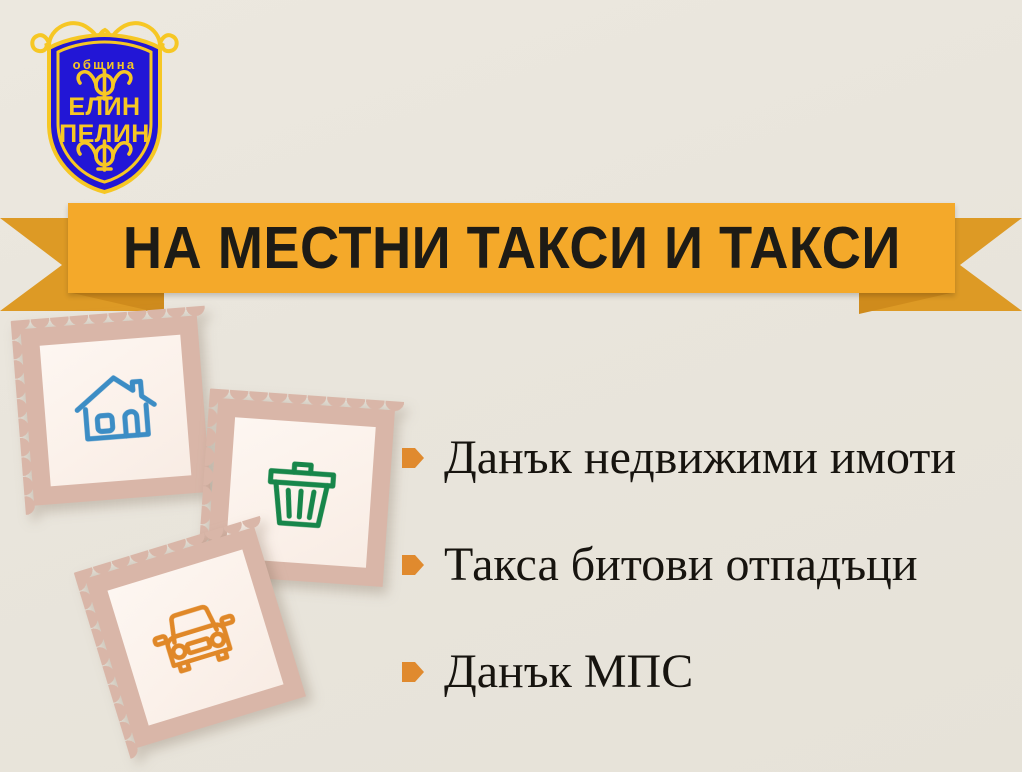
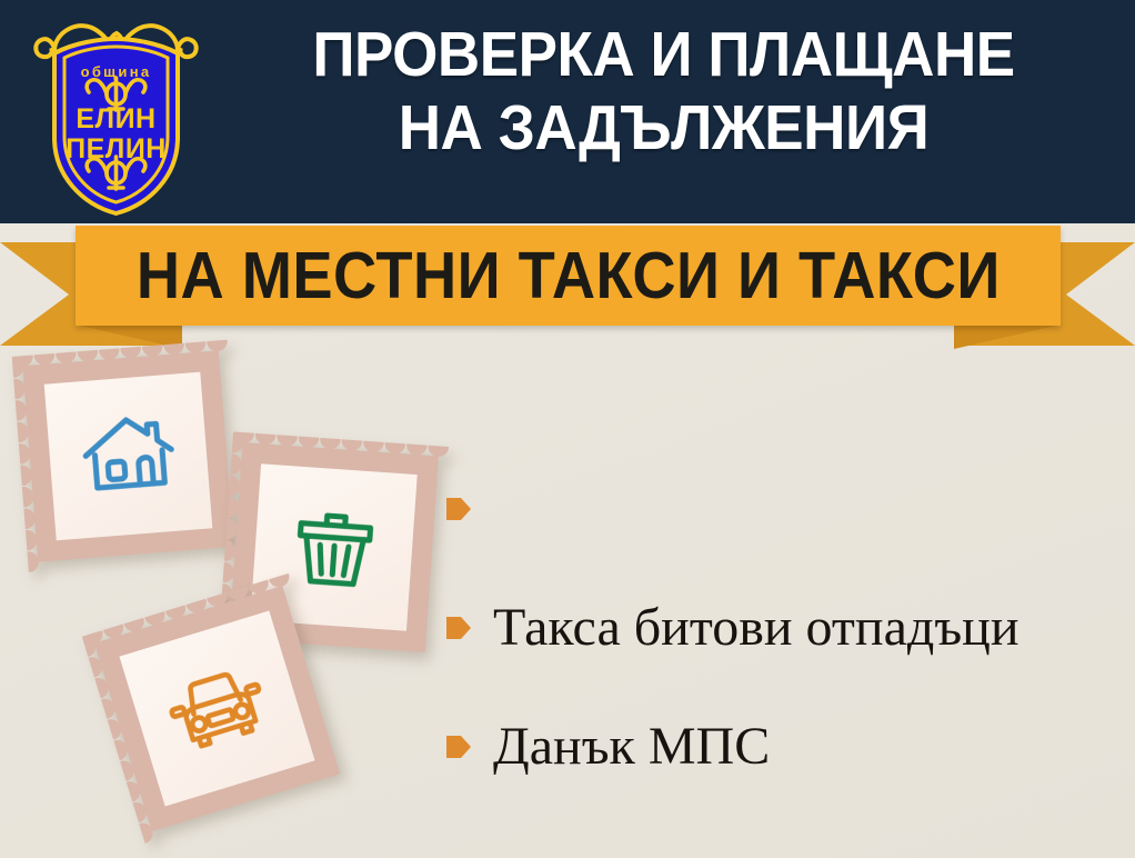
+ ПРОВЕРКА И ПЛАЩАНЕ
+ НА ЗАДЪЛЖЕНИЯ
  община
  ЕЛИН
  ПЕЛИН
  НА МЕСТНИ ТАКСИ И ТАКСИ
- Данък недвижими имоти
  Такса битови отпадъци
  Данък МПС
